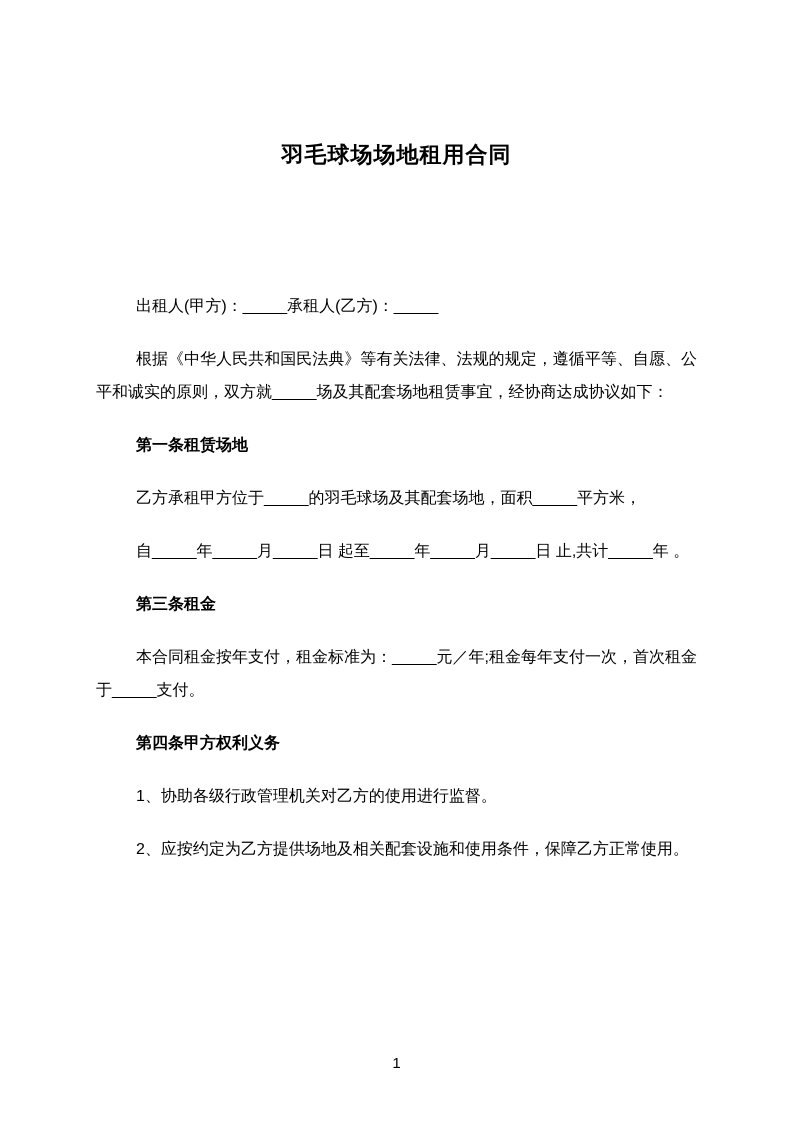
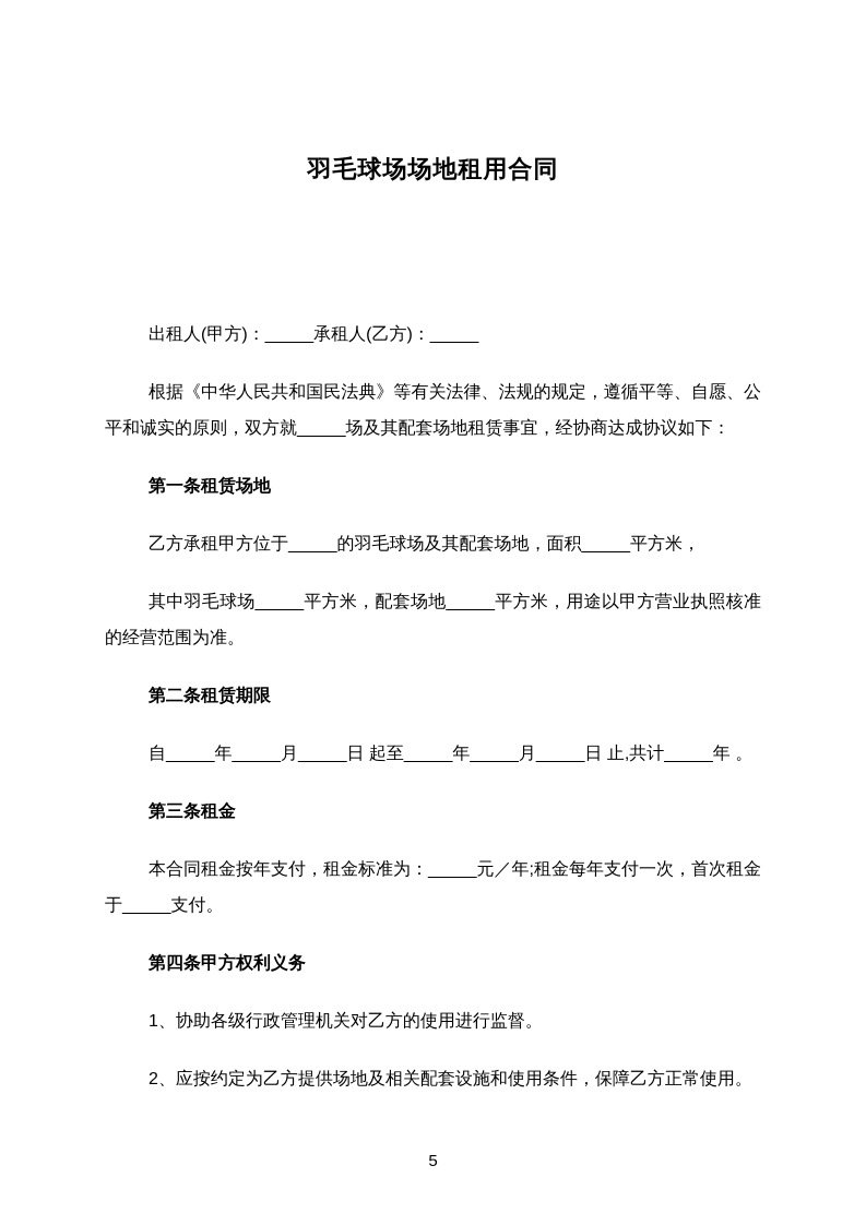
  羽毛球场场地租用合同
  出租人(甲方)：_____承租人(乙方)：_____
  根据《中华人民共和国民法典》等有关法律、法规的规定，遵循平等、自愿、公平和诚实的原则，双方就_____场及其配套场地租赁事宜，经协商达成协议如下：
  第一条租赁场地
  乙方承租甲方位于_____的羽毛球场及其配套场地，面积_____平方米，
+ 其中羽毛球场_____平方米，配套场地_____平方米，用途以甲方营业执照核准的经营范围为准。
+ 第二条租赁期限
  自_____年_____月_____日 起至_____年_____月_____日 止,共计_____年 。
  第三条租金
  本合同租金按年支付，租金标准为：_____元／年;租金每年支付一次，首次租金于_____支付。
  第四条甲方权利义务
  1、协助各级行政管理机关对乙方的使用进行监督。
  2、应按约定为乙方提供场地及相关配套设施和使用条件，保障乙方正常使用。
- 1
+ 5
